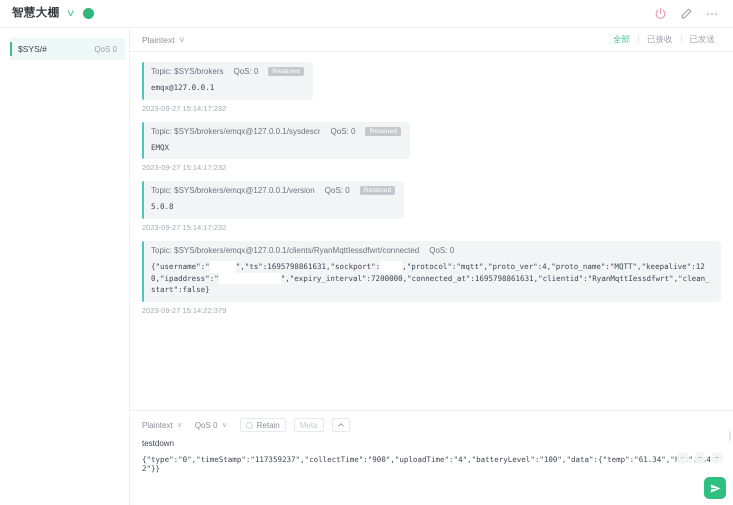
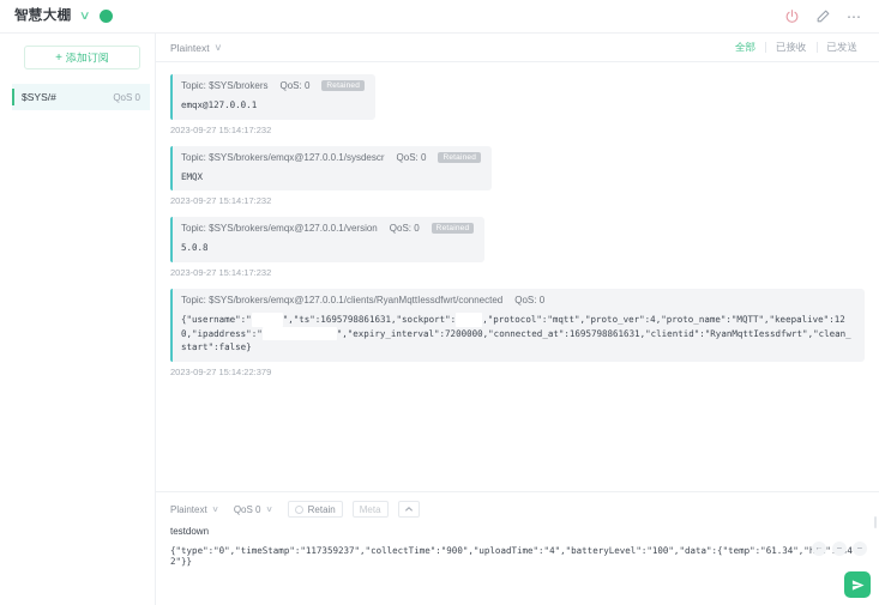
  智慧大棚
  ∨
  ⋯
+ +
+ 添加订阅
  $SYS/#
  QoS 0
  Plaintext
  ∨
  全部
  已接收
  已发送
  Topic: $SYS/brokers
  QoS: 0
  emqx@127.0.0.1
  2023-09-27 15:14:17:232
  Topic: $SYS/brokers/emqx@127.0.0.1/sysdescr
  QoS: 0
  EMQX
  2023-09-27 15:14:17:232
  Topic: $SYS/brokers/emqx@127.0.0.1/version
  QoS: 0
  5.0.8
  2023-09-27 15:14:17:232
  Topic: $SYS/brokers/emqx@127.0.0.1/clients/RyanMqttIessdfwrt/connected
  QoS: 0
  {"username":" ","ts":1695798861631,"sockport": ,"protocol":"mqtt","proto_ver":4,"proto_name":"MQTT","keepalive":120,"ipaddress":" ","expiry_interval":7200000,"connected_at":1695798861631,"clientid":"RyanMqttIessdfwrt","clean_start":false}
  2023-09-27 15:14:22:379
  Plaintext
  QoS 0
  Retain
  Meta
  testdown
  {"type":"0","timeStamp":"117359237","collectTime":"900","uploadTime":"4","batteryLevel":"100","data":{"temp":"61.34",""42"}}
